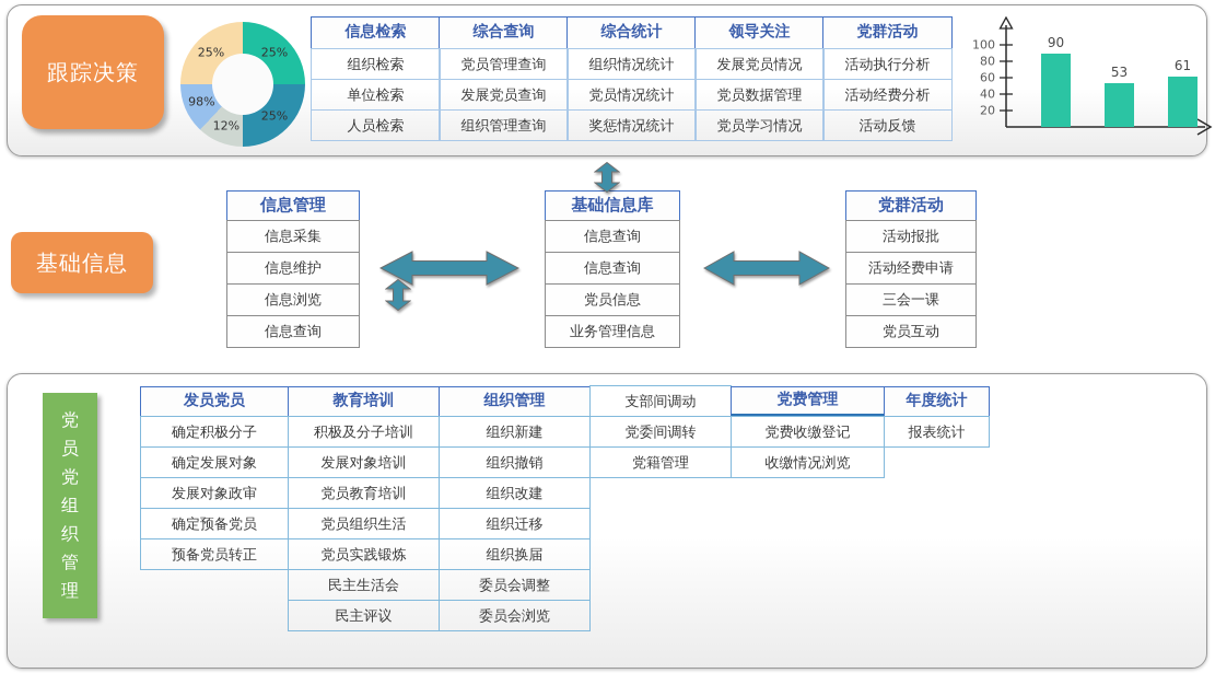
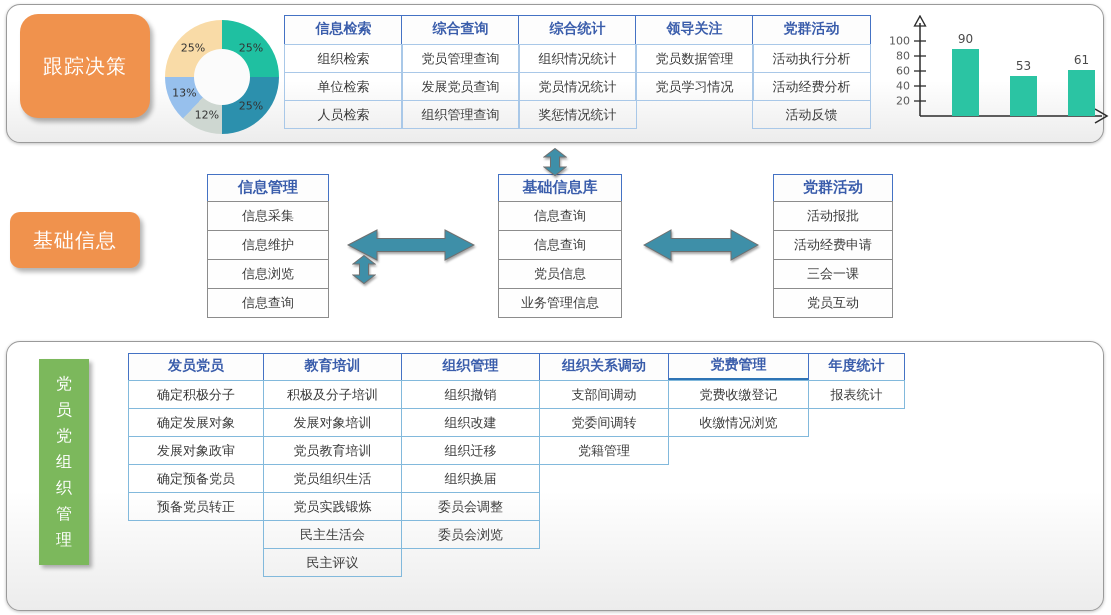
  跟踪决策
  25%
  25%
  12%
- 98%
+ 13%
  25%
  信息检索
  组织检索
  单位检索
  人员检索
  综合查询
  党员管理查询
  发展党员查询
  组织管理查询
  综合统计
  组织情况统计
  党员情况统计
  奖惩情况统计
  领导关注
- 发展党员情况
  党员数据管理
  党员学习情况
  党群活动
  活动执行分析
  活动经费分析
  活动反馈
  20
  40
  60
  80
  100
  90
  53
  61
  基础信息
  信息管理
  信息采集
  信息维护
  信息浏览
  信息查询
  基础信息库
  信息查询
  信息查询
  党员信息
  业务管理信息
  党群活动
  活动报批
  活动经费申请
  三会一课
  党员互动
  党
  员
  党
  组
  织
  管
  理
  发员党员
  确定积极分子
  确定发展对象
  发展对象政审
  确定预备党员
  预备党员转正
  教育培训
  积极及分子培训
  发展对象培训
  党员教育培训
  党员组织生活
  党员实践锻炼
  民主生活会
  民主评议
  组织管理
- 组织新建
  组织撤销
  组织改建
  组织迁移
  组织换届
  委员会调整
  委员会浏览
+ 组织关系调动
  支部间调动
  党委间调转
  党籍管理
  党费管理
  党费收缴登记
  收缴情况浏览
  年度统计
  报表统计
